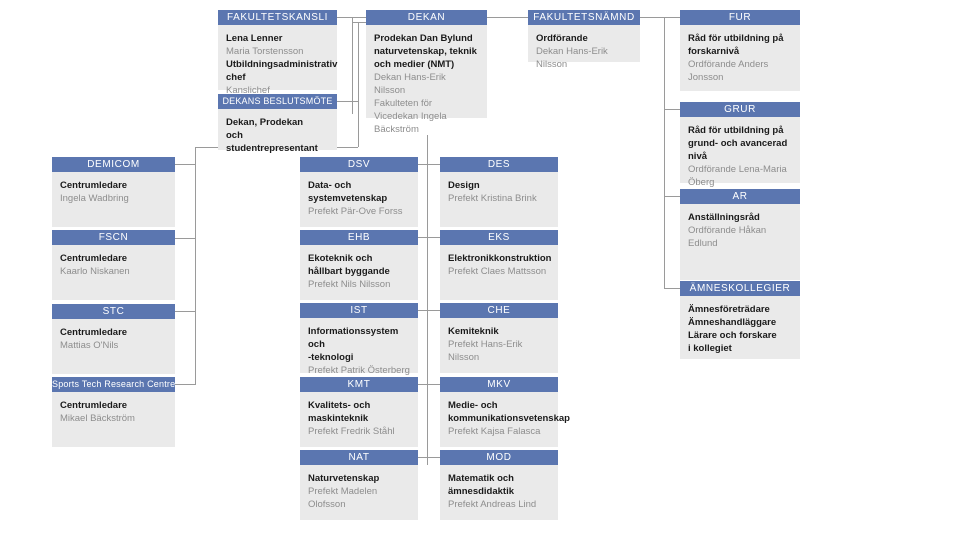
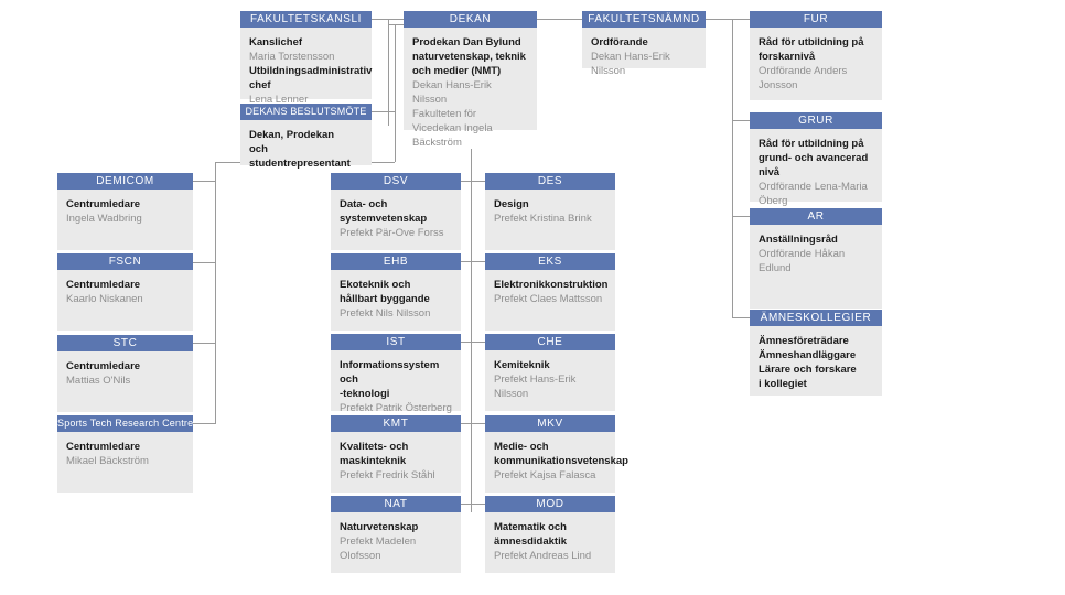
  FAKULTETSKANSLI
- Lena Lenner
+ Kanslichef
  Maria Torstensson
  Utbildningsadministrativ chef
- Kanslichef
+ Lena Lenner
  DEKANS BESLUTSMÖTE
  Dekan, Prodekan
  och studentrepresentant
  DEKAN
  Prodekan Dan Bylund
  naturvetenskap, teknik
  och medier (NMT)
  Dekan Hans-Erik Nilsson
  Fakulteten för
  Vicedekan Ingela Bäckström
  FAKULTETSNÄMND
  Ordförande
  Dekan Hans-Erik Nilsson
  FUR
  Råd för utbildning på
  forskarnivå
  Ordförande Anders
  Jonsson
  GRUR
  Råd för utbildning på
  grund- och avancerad nivå
  Ordförande Lena-Maria
  Öberg
  AR
  Anställningsråd
  Ordförande Håkan Edlund
  ÄMNESKOLLEGIER
  Ämnesföreträdare
  Ämneshandläggare
  Lärare och forskare
  i kollegiet
  DEMICOM
  Centrumledare
  Ingela Wadbring
  FSCN
  Centrumledare
  Kaarlo Niskanen
  STC
  Centrumledare
  Mattias O'Nils
  Sports Tech Research Centre
  Centrumledare
  Mikael Bäckström
  DSV
  Data- och systemvetenskap
  Prefekt Pär-Ove Forss
  EHB
  Ekoteknik och
  hållbart byggande
  Prefekt Nils Nilsson
  IST
  Informationssystem och
  -teknologi
  Prefekt Patrik Österberg
  KMT
  Kvalitets- och maskinteknik
  Prefekt Fredrik Ståhl
  NAT
  Naturvetenskap
  Prefekt Madelen Olofsson
  DES
  Design
  Prefekt Kristina Brink
  EKS
  Elektronikkonstruktion
  Prefekt Claes Mattsson
  CHE
  Kemiteknik
  Prefekt Hans-Erik Nilsson
  MKV
  Medie- och
  kommunikationsvetenskap
  Prefekt Kajsa Falasca
  MOD
  Matematik och
  ämnesdidaktik
  Prefekt Andreas Lind
